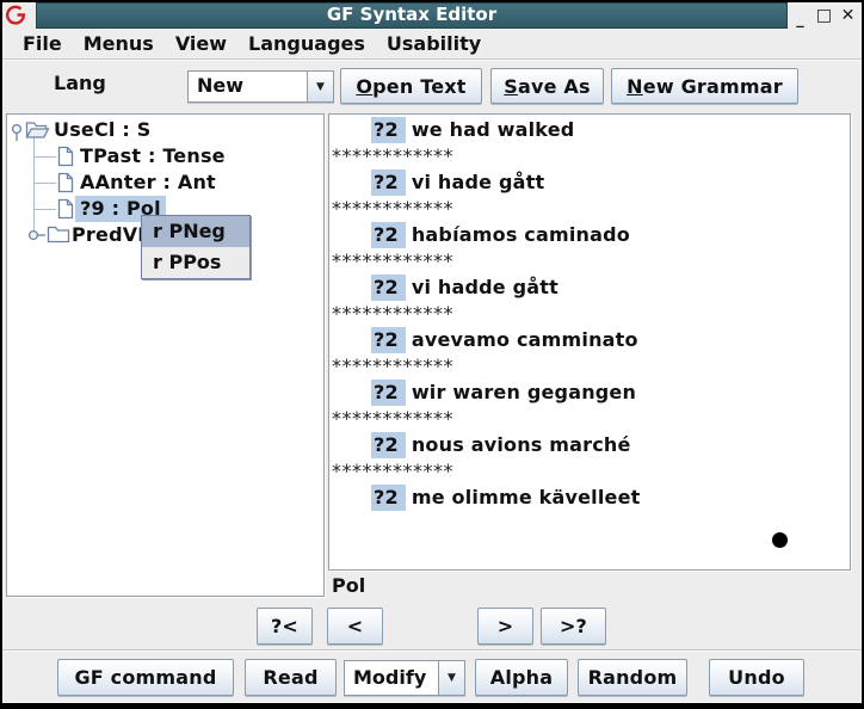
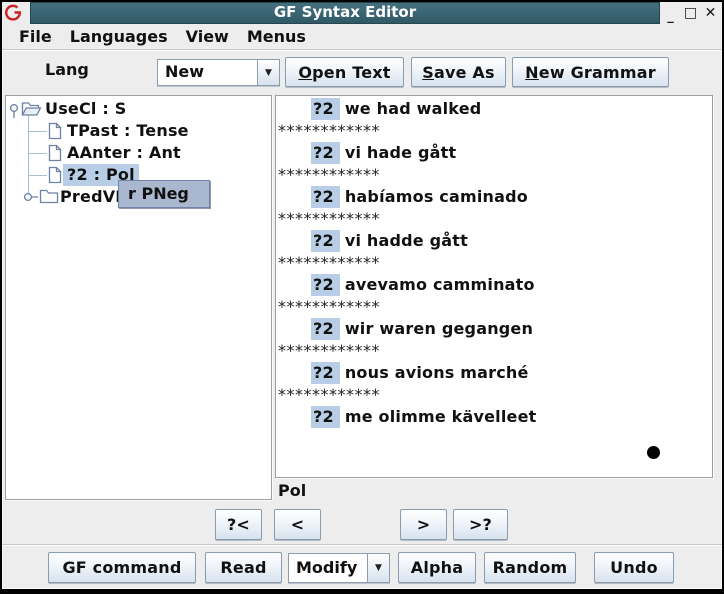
  GF Syntax Editor
  _
  □
  ✕
  File
- Menus
+ Languages
  View
- Languages
+ Menus
- Usability
  Lang
  New
  ▼
  O
  pen Text
  S
  ave As
  N
  ew Grammar
  UseCl : S
  TPast : Tense
  AAnter : Ant
- ?9 : Pol
+ ?2 : Pol
  PredV
  r PNeg
- r PPos
  ?2 we had walked
  ************
  ?2 vi hade gått
  ************
  ?2 habíamos caminado
  ************
  ?2 vi hadde gått
  ************
  ?2 avevamo camminato
  ************
  ?2 wir waren gegangen
  ************
  ?2 nous avions marché
  ************
  ?2 me olimme kävelleet
  Pol
  ?<
  <
  >
  >?
  GF command
  Read
  Modify
  ▼
  Alpha
  Random
  Undo
